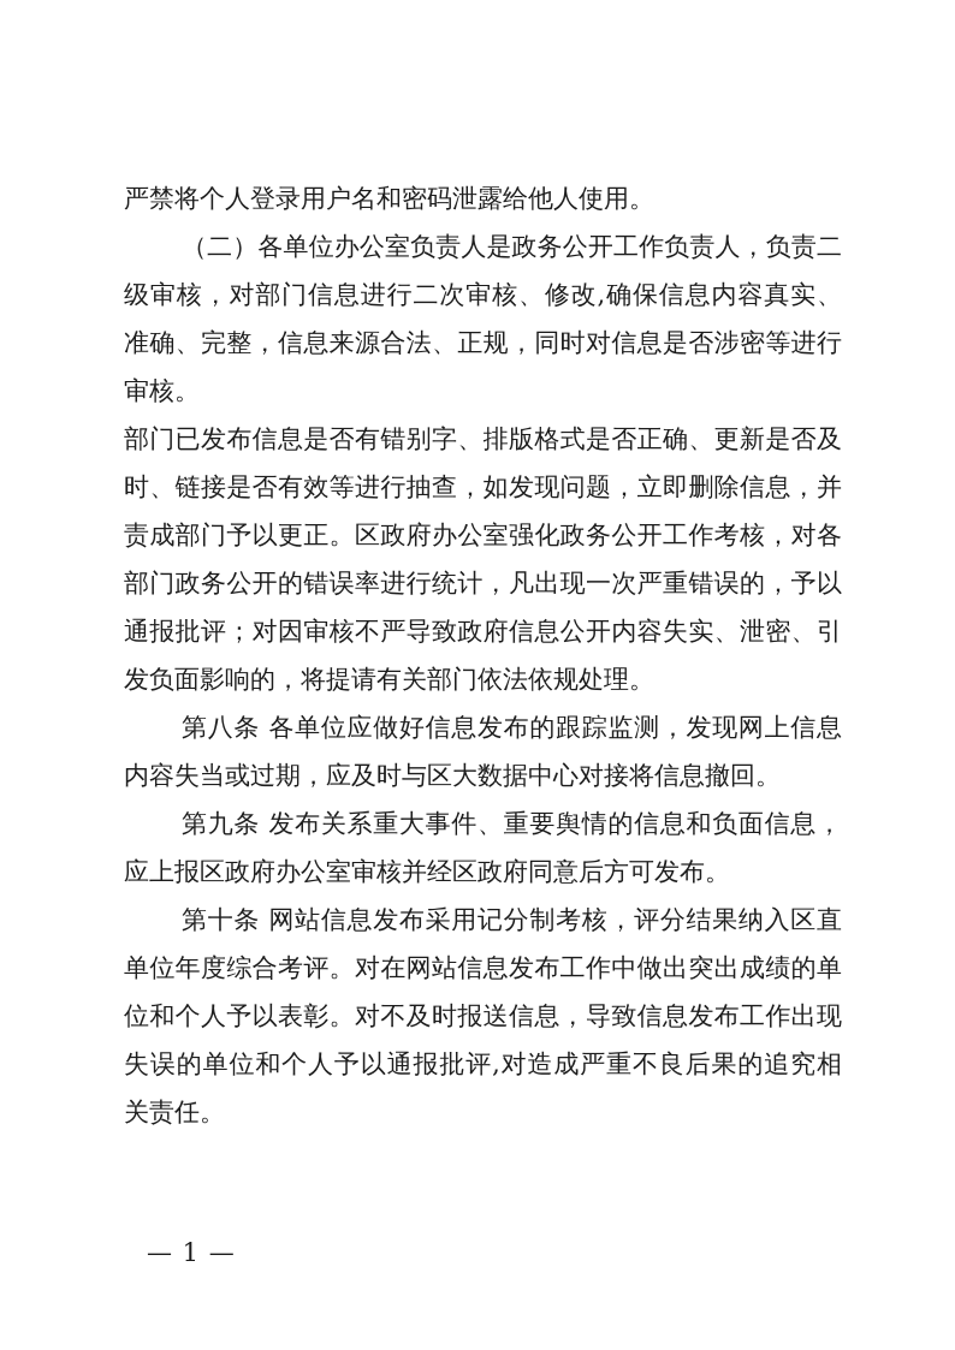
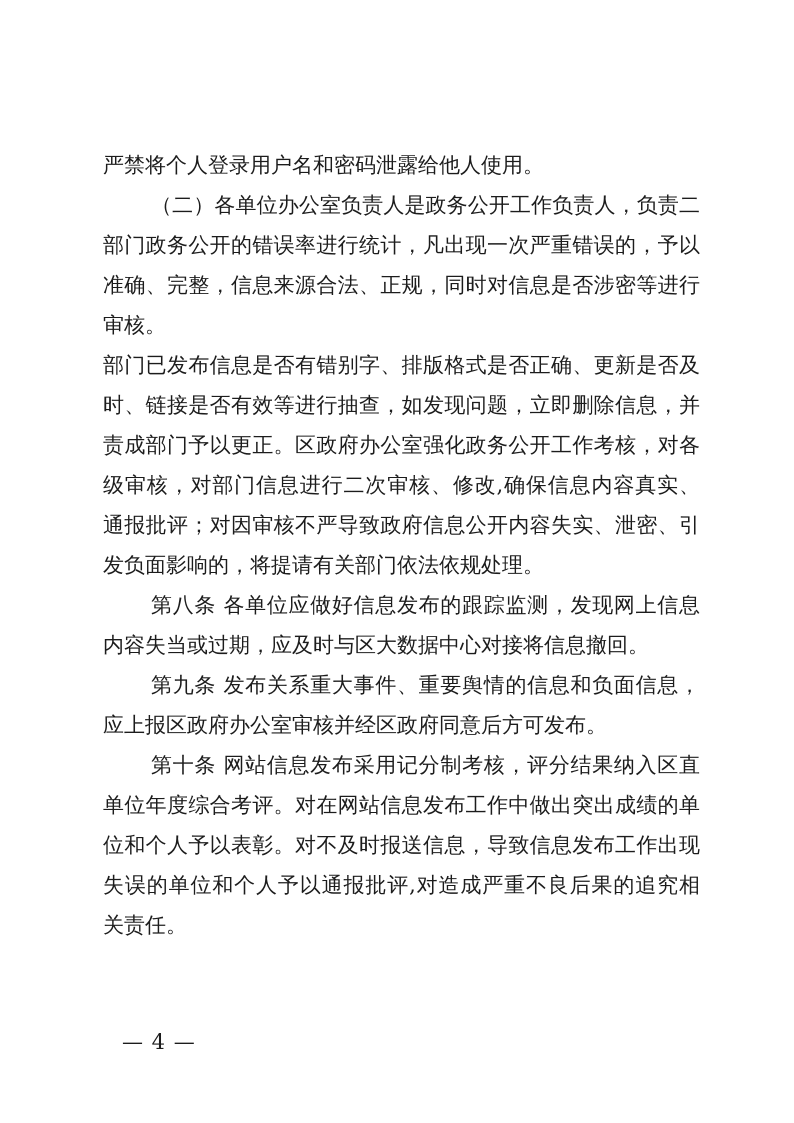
  严禁将个人登录用户名和密码泄露给他人使用。
  （二）各单位办公室负责人是政务公开工作负责人，负责二
- 级审核，对部门信息进行二次审核、修改,确保信息内容真实、
+ 部门政务公开的错误率进行统计，凡出现一次严重错误的，予以
  准确、完整，信息来源合法、正规，同时对信息是否涉密等进行
  审核。
  部门已发布信息是否有错别字、排版格式是否正确、更新是否及
  时、链接是否有效等进行抽查，如发现问题，立即删除信息，并
  责成部门予以更正。区政府办公室强化政务公开工作考核，对各
- 部门政务公开的错误率进行统计，凡出现一次严重错误的，予以
+ 级审核，对部门信息进行二次审核、修改,确保信息内容真实、
  通报批评；对因审核不严导致政府信息公开内容失实、泄密、引
  发负面影响的，将提请有关部门依法依规处理。
  第八条 各单位应做好信息发布的跟踪监测，发现网上信息
  内容失当或过期，应及时与区大数据中心对接将信息撤回。
  第九条 发布关系重大事件、重要舆情的信息和负面信息，
  应上报区政府办公室审核并经区政府同意后方可发布。
  第十条 网站信息发布采用记分制考核，评分结果纳入区直
  单位年度综合考评。对在网站信息发布工作中做出突出成绩的单
  位和个人予以表彰。对不及时报送信息，导致信息发布工作出现
  失误的单位和个人予以通报批评,对造成严重不良后果的追究相
  关责任。
- — 1 —
+ — 4 —
